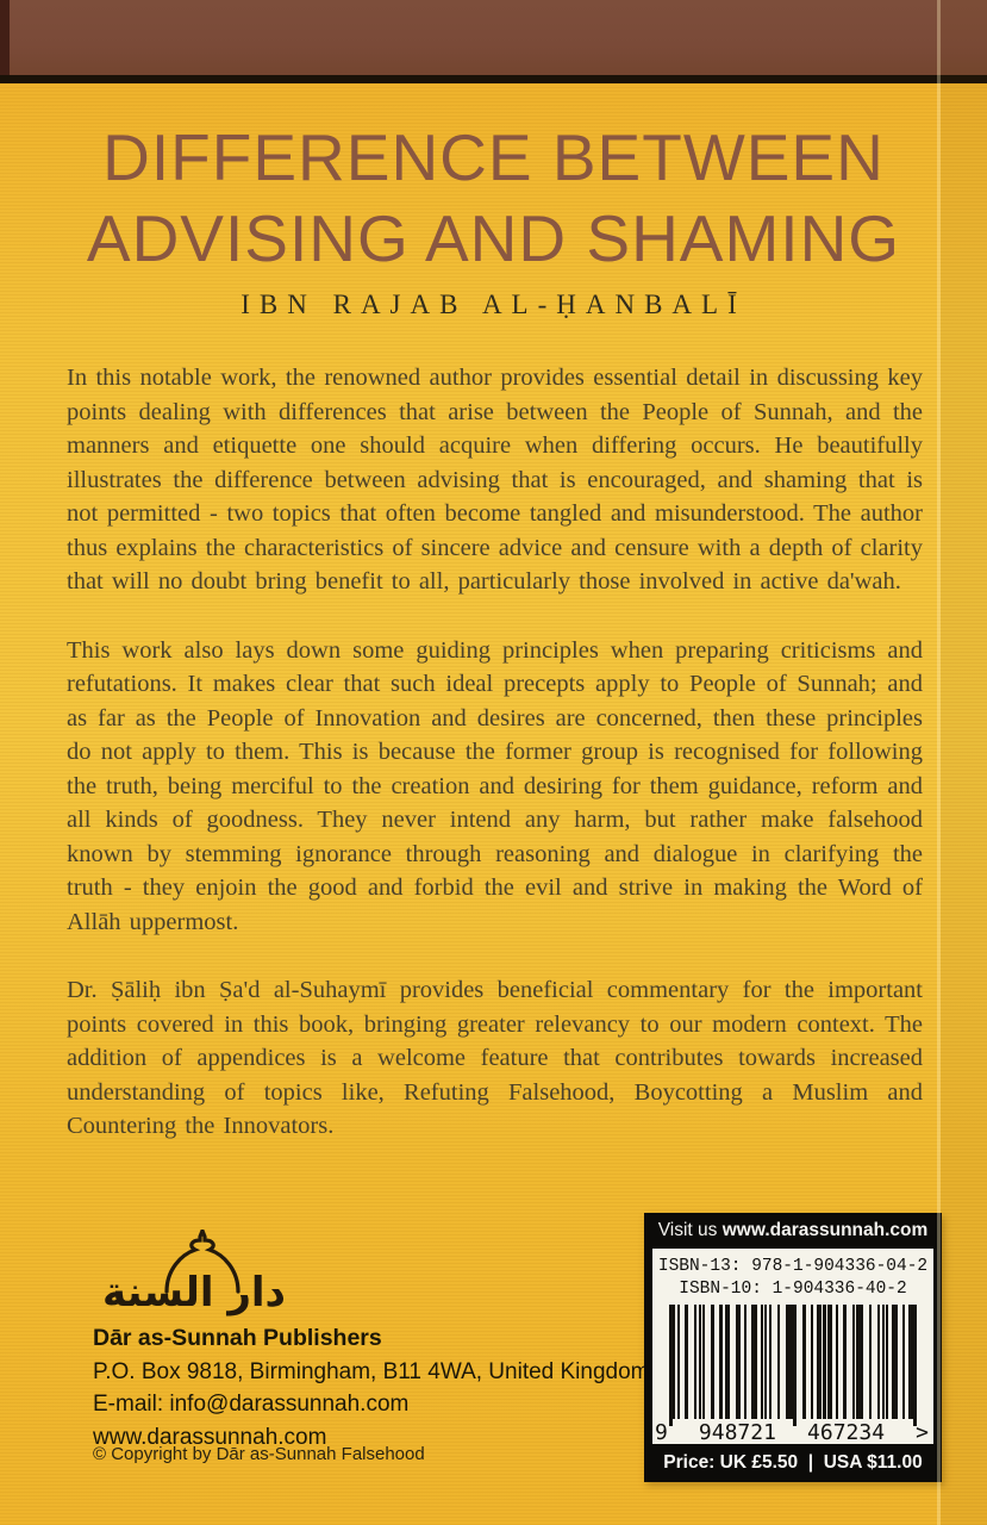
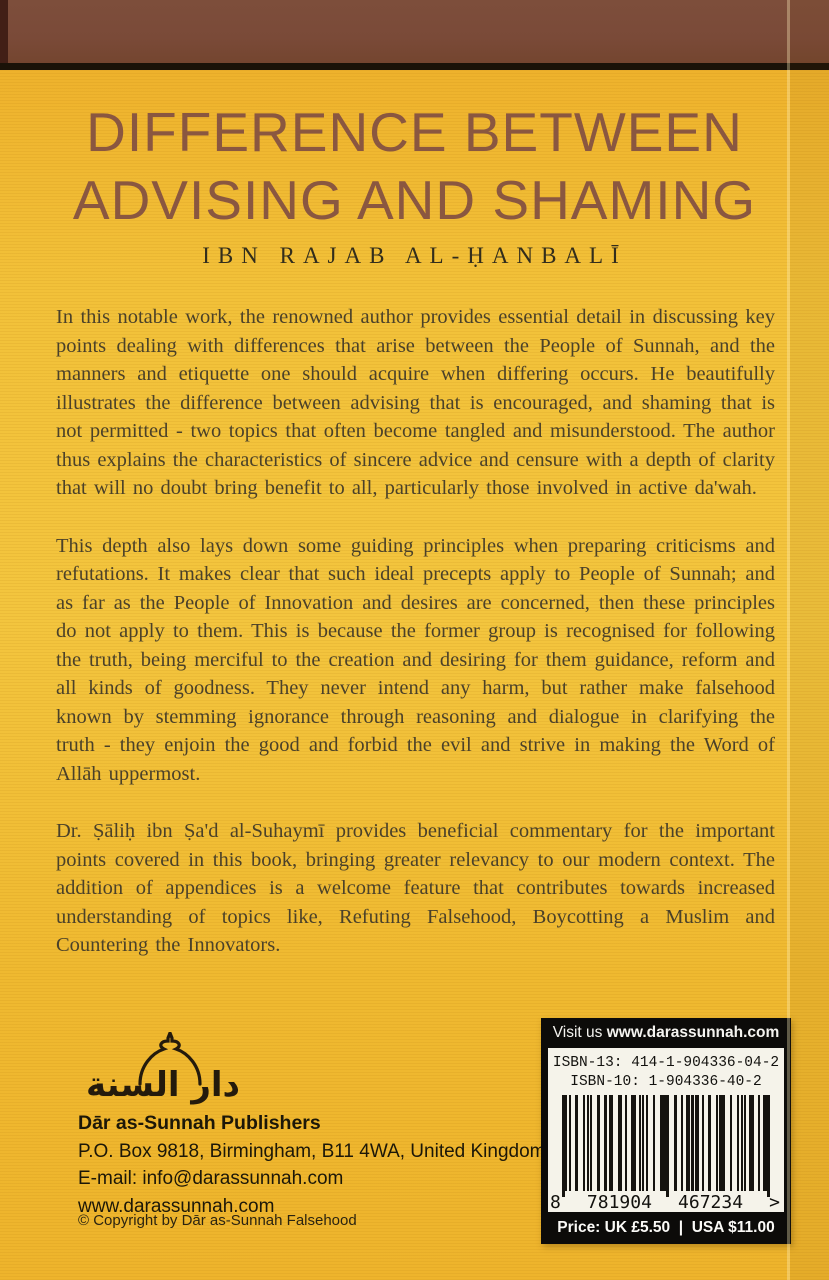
  DIFFERENCE BETWEEN
  ADVISING AND SHAMING
  IBN RAJAB AL-ḤANBALĪ
  In this notable work, the renowned author provides essential detail in discussing key points dealing with differences that arise between the People of Sunnah, and the manners and etiquette one should acquire when differing occurs. He beautifully illustrates the difference between advising that is encouraged, and shaming that is not permitted - two topics that often become tangled and misunderstood. The author thus explains the characteristics of sincere advice and censure with a depth of clarity that will no doubt bring benefit to all, particularly those involved in active da'wah.
- This work also lays down some guiding principles when preparing criticisms and refutations. It makes clear that such ideal precepts apply to People of Sunnah; and as far as the People of Innovation and desires are concerned, then these principles do not apply to them. This is because the former group is recognised for following the truth, being merciful to the creation and desiring for them guidance, reform and all kinds of goodness. They never intend any harm, but rather make falsehood known by stemming ignorance through reasoning and dialogue in clarifying the truth - they enjoin the good and forbid the evil and strive in making the Word of Allāh uppermost.
+ This depth also lays down some guiding principles when preparing criticisms and refutations. It makes clear that such ideal precepts apply to People of Sunnah; and as far as the People of Innovation and desires are concerned, then these principles do not apply to them. This is because the former group is recognised for following the truth, being merciful to the creation and desiring for them guidance, reform and all kinds of goodness. They never intend any harm, but rather make falsehood known by stemming ignorance through reasoning and dialogue in clarifying the truth - they enjoin the good and forbid the evil and strive in making the Word of Allāh uppermost.
  Dr. Ṣāliḥ ibn Ṣa'd al-Suhaymī provides beneficial commentary for the important points covered in this book, bringing greater relevancy to our modern context. The addition of appendices is a welcome feature that contributes towards increased understanding of topics like, Refuting Falsehood, Boycotting a Muslim and Countering the Innovators.
  دار السنة
  Dār as-Sunnah Publishers
  P.O. Box 9818, Birmingham, B11 4WA, United Kingdom
  E-mail: info@darassunnah.com
  www.darassunnah.com
  © Copyright by Dār as-Sunnah Falsehood
  Visit us
  www.darassunnah.com
- ISBN-13: 978-1-904336-04-2
+ ISBN-13: 414-1-904336-04-2
  ISBN-10: 1-904336-40-2
- 9
+ 8
- 948721
+ 781904
  467234
  >
  Price: UK £5.50 | USA $11.00
